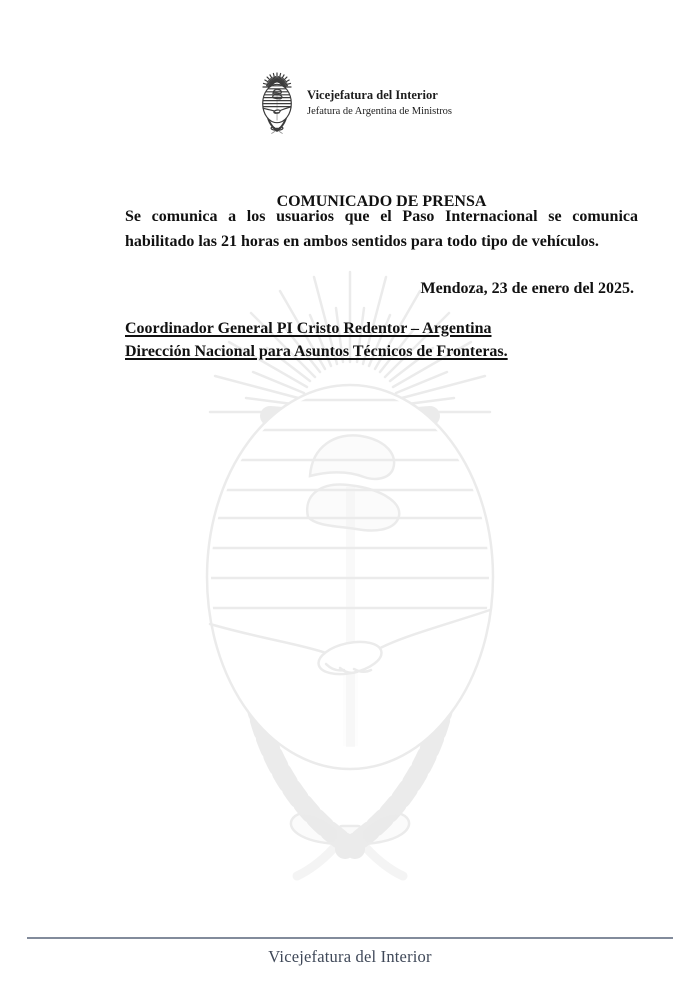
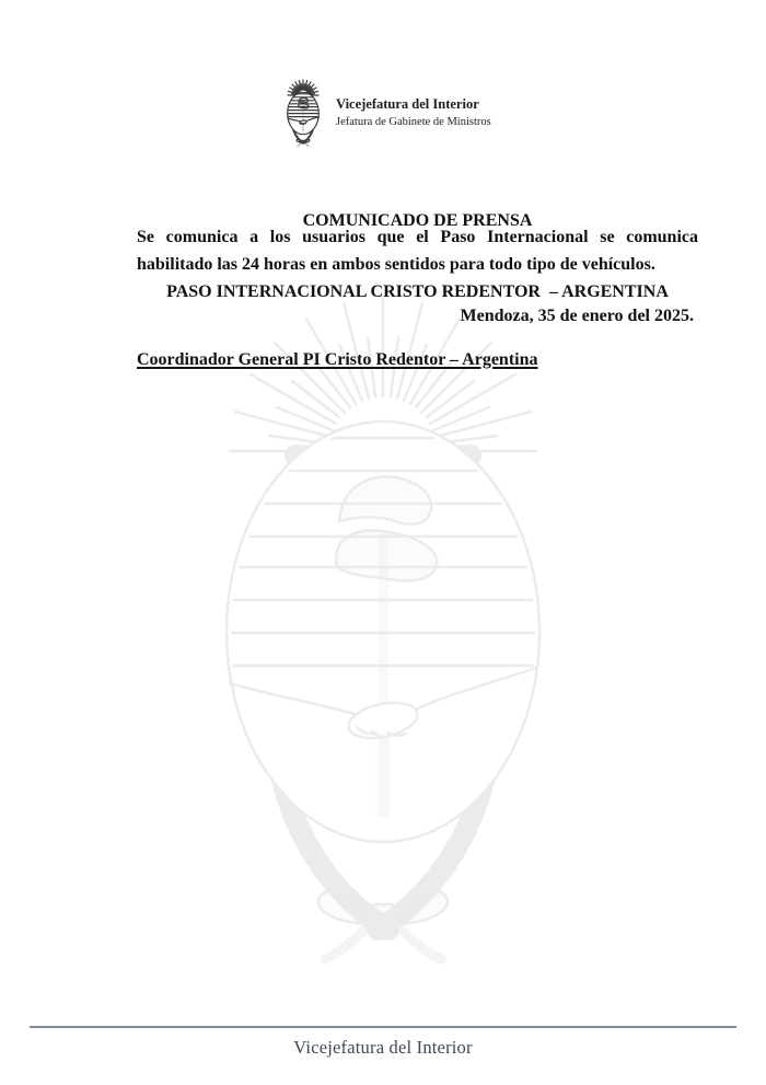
  Vicejefatura del Interior
- Jefatura de Argentina de Ministros
+ Jefatura de Gabinete de Ministros
  COMUNICADO DE PRENSA
+ PASO INTERNACIONAL CRISTO REDENTOR – ARGENTINA
  Se comunica a los usuarios que el Paso Internacional se comunica
- habilitado las 21 horas en ambos sentidos para todo tipo de vehículos.
+ habilitado las 24 horas en ambos sentidos para todo tipo de vehículos.
- Mendoza, 23 de enero del 2025.
+ Mendoza, 35 de enero del 2025.
  Coordinador General PI Cristo Redentor – Argentina
- Dirección Nacional para Asuntos Técnicos de Fronteras.
  Vicejefatura del Interior
